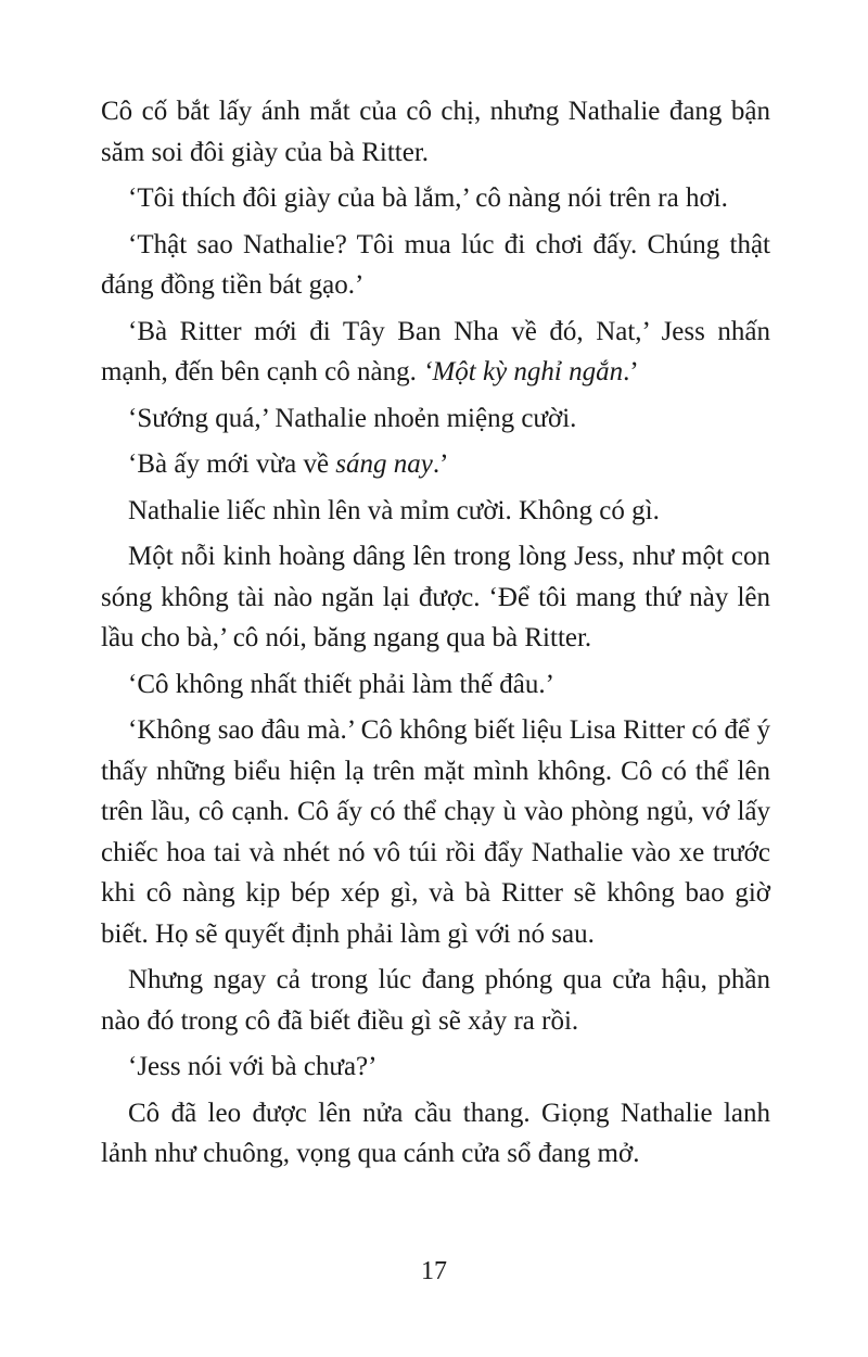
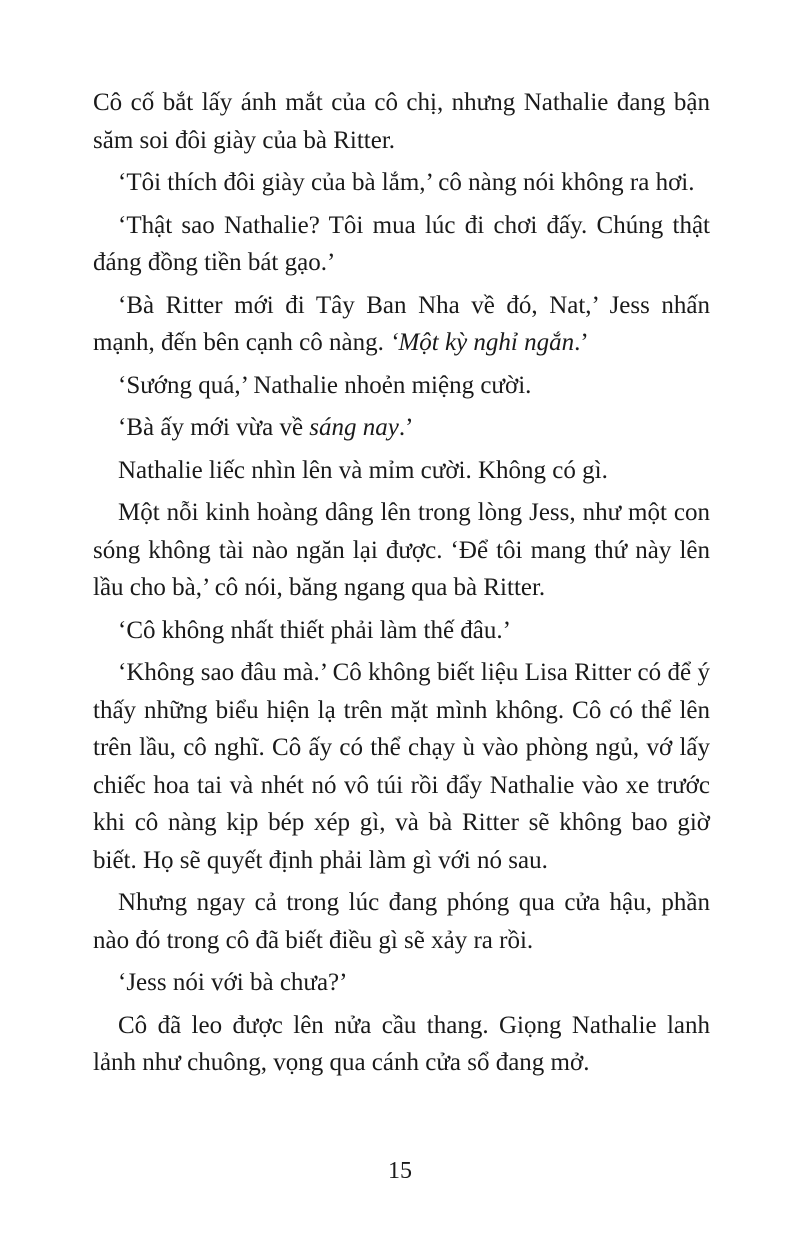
  Cô cố bắt lấy ánh mắt của cô chị, nhưng Nathalie đang bận săm soi đôi giày của bà Ritter.
- ‘Tôi thích đôi giày của bà lắm,’ cô nàng nói trên ra hơi.
+ ‘Tôi thích đôi giày của bà lắm,’ cô nàng nói không ra hơi.
  ‘Thật sao Nathalie? Tôi mua lúc đi chơi đấy. Chúng thật đáng đồng tiền bát gạo.’
  ‘Bà Ritter mới đi Tây Ban Nha về đó, Nat,’ Jess nhấn mạnh, đến bên cạnh cô nàng. ‘Một kỳ nghỉ ngắn.’
  ‘Sướng quá,’ Nathalie nhoẻn miệng cười.
  ‘Bà ấy mới vừa về sáng nay.’
  Nathalie liếc nhìn lên và mỉm cười. Không có gì.
  Một nỗi kinh hoàng dâng lên trong lòng Jess, như một con sóng không tài nào ngăn lại được. ‘Để tôi mang thứ này lên lầu cho bà,’ cô nói, băng ngang qua bà Ritter.
  ‘Cô không nhất thiết phải làm thế đâu.’
- ‘Không sao đâu mà.’ Cô không biết liệu Lisa Ritter có để ý thấy những biểu hiện lạ trên mặt mình không. Cô có thể lên trên lầu, cô cạnh. Cô ấy có thể chạy ù vào phòng ngủ, vớ lấy chiếc hoa tai và nhét nó vô túi rồi đẩy Nathalie vào xe trước khi cô nàng kịp bép xép gì, và bà Ritter sẽ không bao giờ biết. Họ sẽ quyết định phải làm gì với nó sau.
+ ‘Không sao đâu mà.’ Cô không biết liệu Lisa Ritter có để ý thấy những biểu hiện lạ trên mặt mình không. Cô có thể lên trên lầu, cô nghĩ. Cô ấy có thể chạy ù vào phòng ngủ, vớ lấy chiếc hoa tai và nhét nó vô túi rồi đẩy Nathalie vào xe trước khi cô nàng kịp bép xép gì, và bà Ritter sẽ không bao giờ biết. Họ sẽ quyết định phải làm gì với nó sau.
  Nhưng ngay cả trong lúc đang phóng qua cửa hậu, phần nào đó trong cô đã biết điều gì sẽ xảy ra rồi.
  ‘Jess nói với bà chưa?’
  Cô đã leo được lên nửa cầu thang. Giọng Nathalie lanh lảnh như chuông, vọng qua cánh cửa sổ đang mở.
- 17
+ 15
